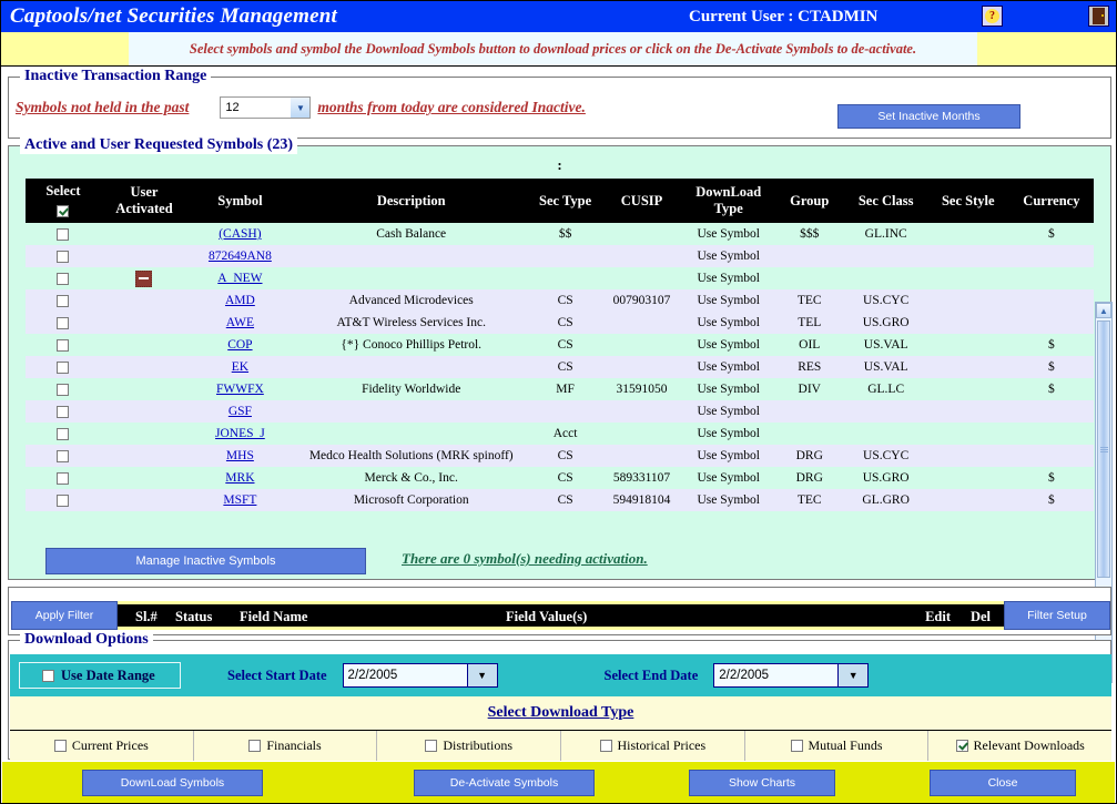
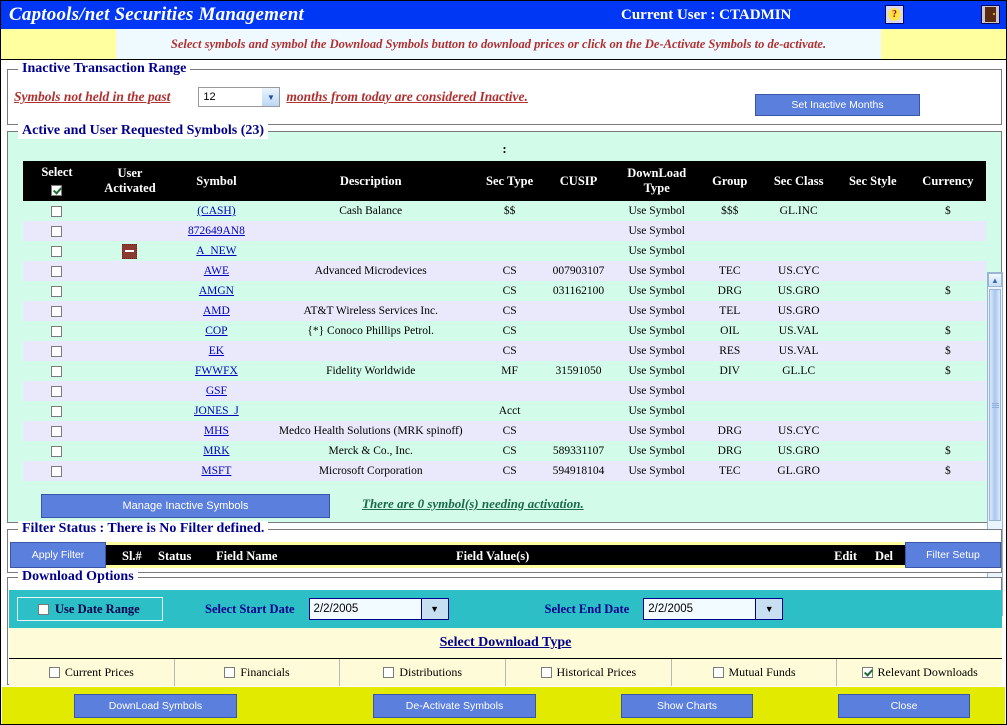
  Captools/net Securities Management
  Current User : CTADMIN
  ?
  Select symbols and symbol the Download Symbols button to download prices or click on the De-Activate Symbols to de-activate.
  Inactive Transaction Range
  Symbols not held in the past
  12
  ▼
  months from today are considered Inactive.
  Set Inactive Months
  Active and User Requested Symbols (23)
  :
  Select	User Activated	Symbol	Description	Sec Type	CUSIP	DownLoad Type	Group	Sec Class	Sec Style	Currency
  		(CASH)	Cash Balance	$$		Use Symbol	$$$	GL.INC		$
  		872649AN8				Use Symbol
  		A_NEW				Use Symbol
- 		AMD	Advanced Microdevices	CS	007903107	Use Symbol	TEC	US.CYC
+ 		AWE	Advanced Microdevices	CS	007903107	Use Symbol	TEC	US.CYC
+ 		AMGN		CS	031162100	Use Symbol	DRG	US.GRO		$
- 		AWE	AT&T Wireless Services Inc.	CS		Use Symbol	TEL	US.GRO
+ 		AMD	AT&T Wireless Services Inc.	CS		Use Symbol	TEL	US.GRO
  		COP	{*} Conoco Phillips Petrol.	CS		Use Symbol	OIL	US.VAL		$
  		EK		CS		Use Symbol	RES	US.VAL		$
  		FWWFX	Fidelity Worldwide	MF	31591050	Use Symbol	DIV	GL.LC		$
  		GSF				Use Symbol
  		JONES_J		Acct		Use Symbol
  		MHS	Medco Health Solutions (MRK spinoff)	CS		Use Symbol	DRG	US.CYC
  		MRK	Merck & Co., Inc.	CS	589331107	Use Symbol	DRG	US.GRO		$
  		MSFT	Microsoft Corporation	CS	594918104	Use Symbol	TEC	GL.GRO		$
  ▲
  Manage Inactive Symbols
  There are 0 symbol(s) needing activation.
+ Filter Status : There is No Filter defined.
  Apply Filter
  Sl.#
  Status
  Field Name
  Field Value(s)
  Edit
  Del
  Filter Setup
  Download Options
  Use Date Range
  Select Start Date
  2/2/2005
  ▼
  Select End Date
  2/2/2005
  ▼
  Select Download Type
  Current Prices
  Financials
  Distributions
  Historical Prices
  Mutual Funds
  Relevant Downloads
  DownLoad Symbols
  De-Activate Symbols
  Show Charts
  Close
